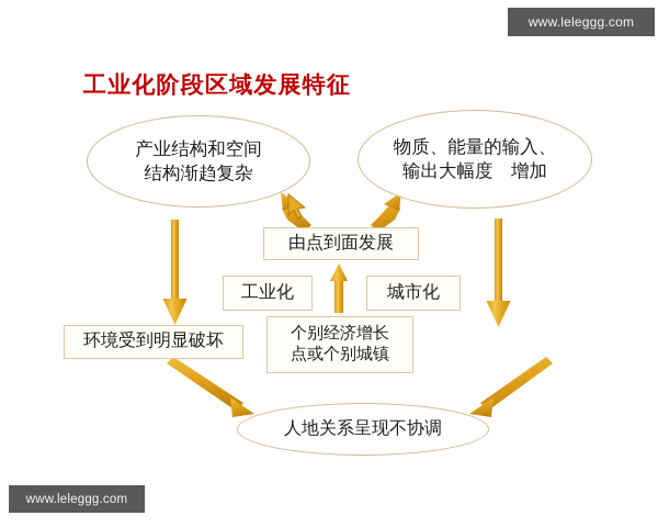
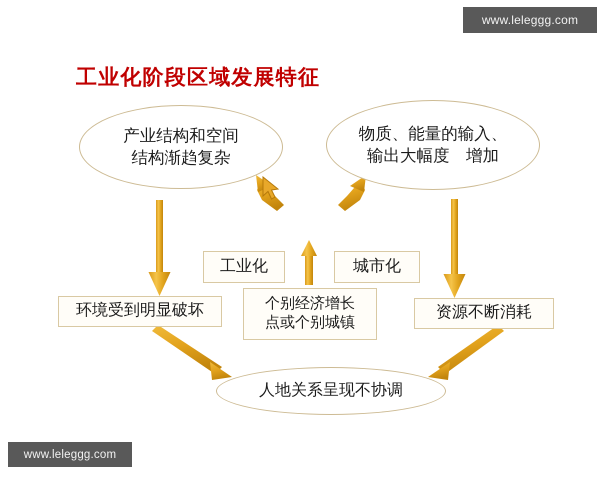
  工业化阶段区域发展特征
  产业结构和空间
  结构渐趋复杂
  物质、能量的输入、
  输出大幅度 增加
- 由点到面发展
  工业化
  城市化
  个别经济增长
  点或个别城镇
  环境受到明显破坏
+ 资源不断消耗
  人地关系呈现不协调
  www.leleggg.com
  www.leleggg.com
